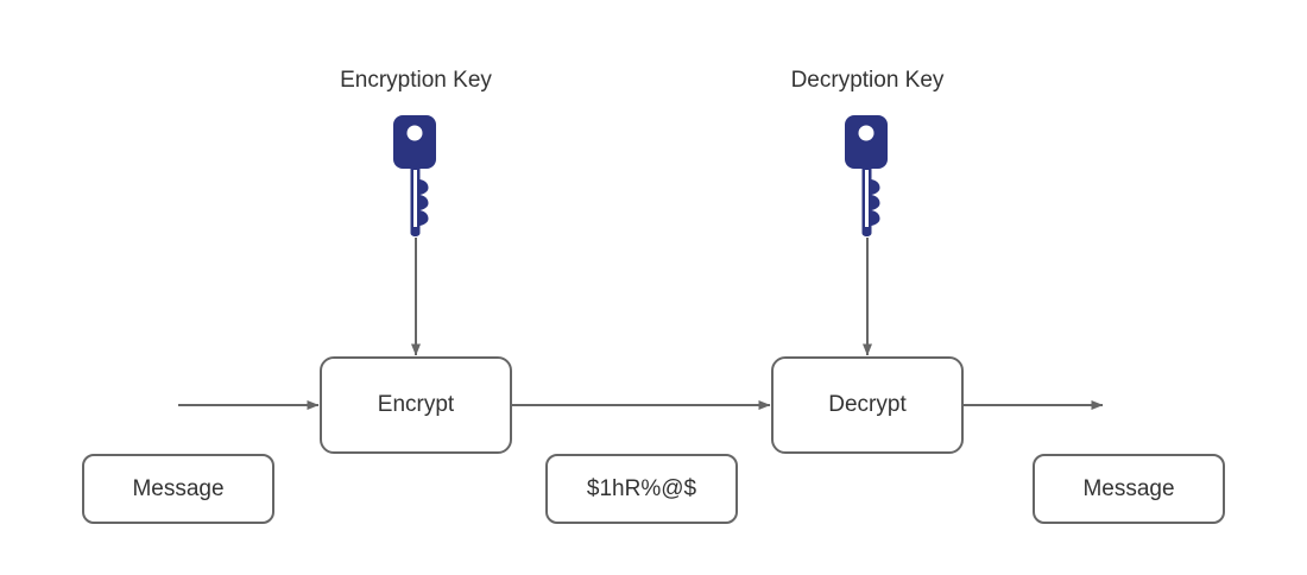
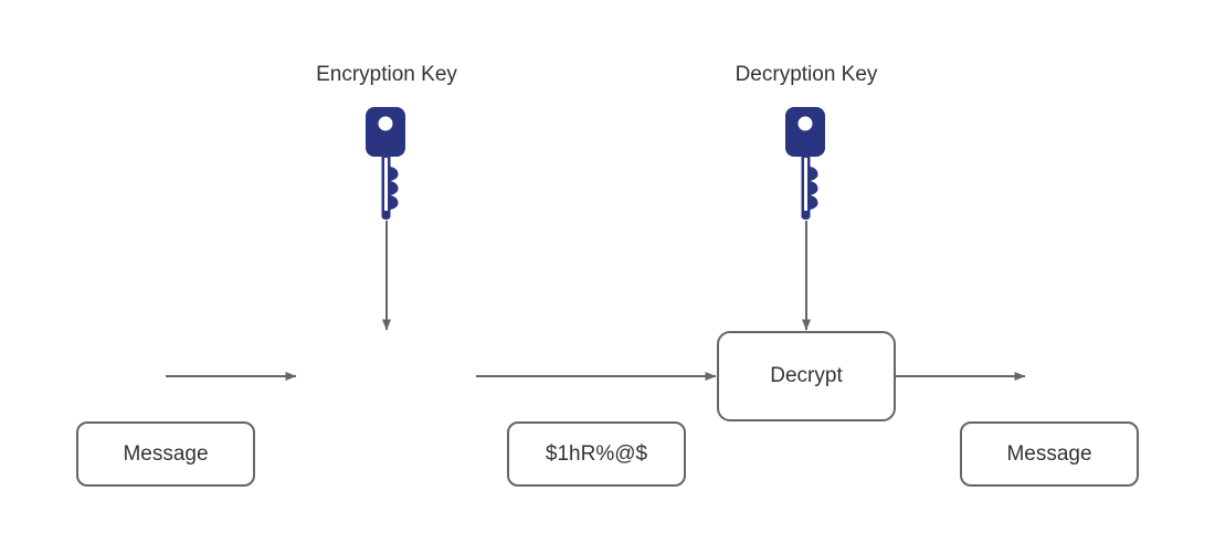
  Encryption Key
  Decryption Key
- Encrypt
  Decrypt
  Message
  $1hR%@$
  Message
